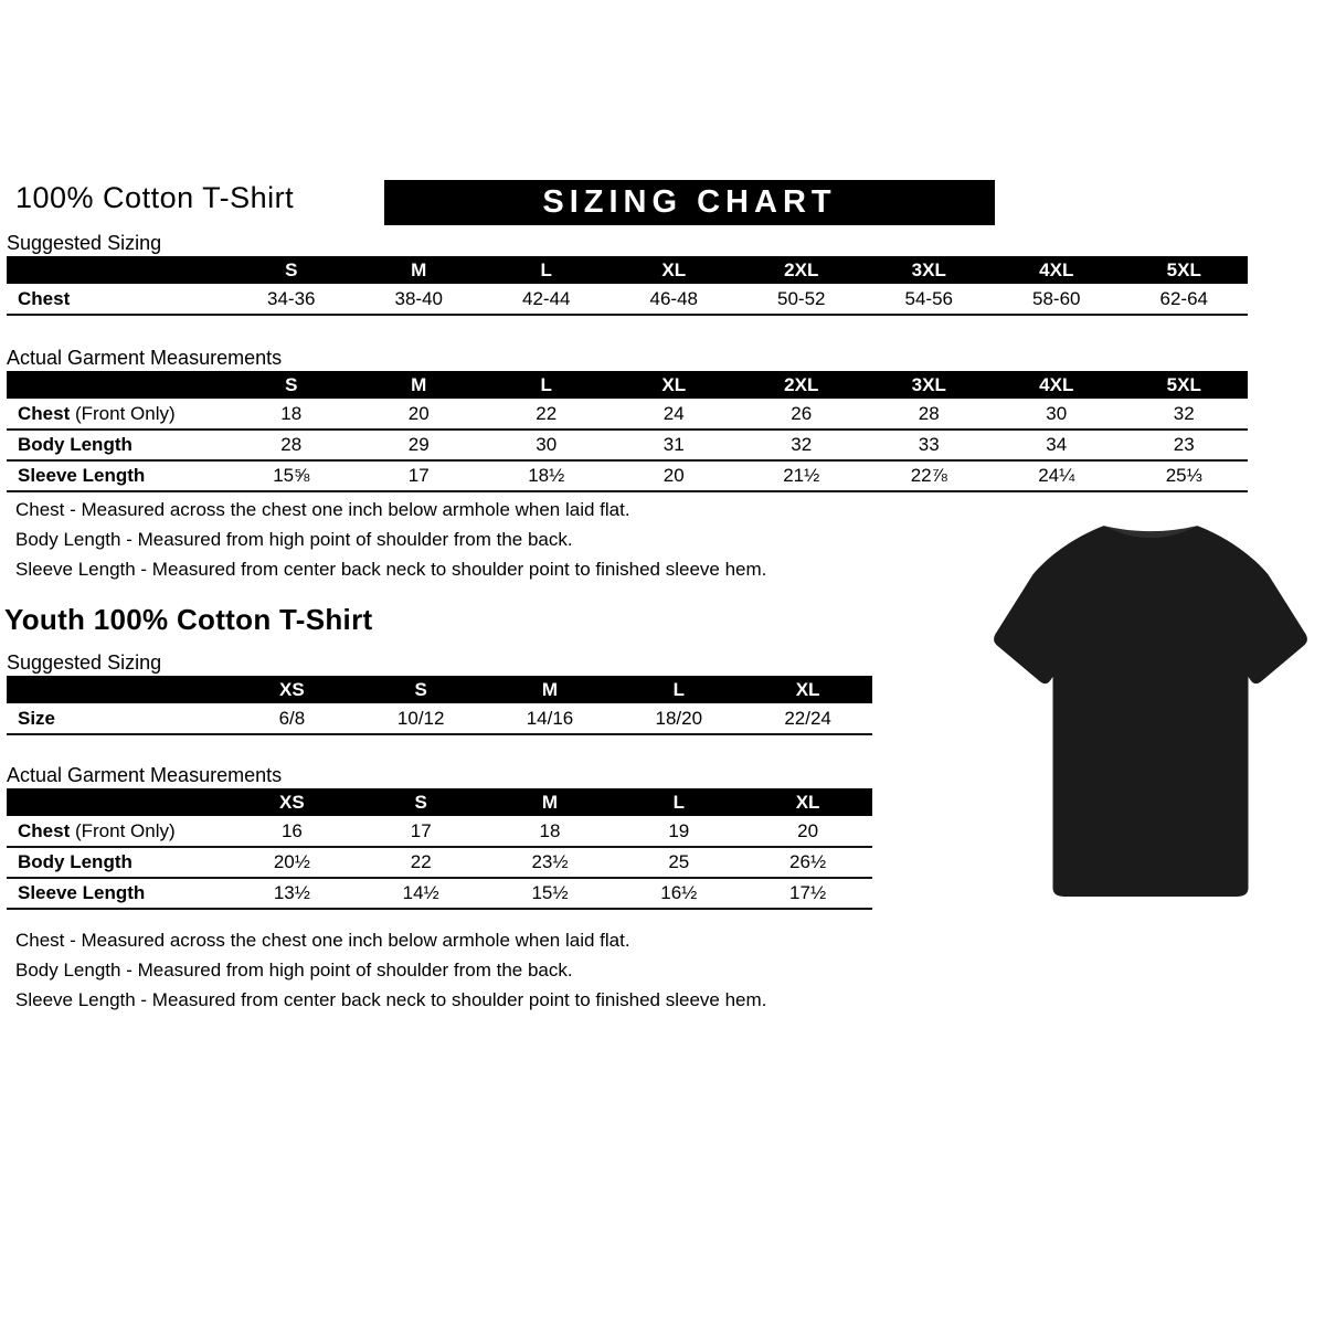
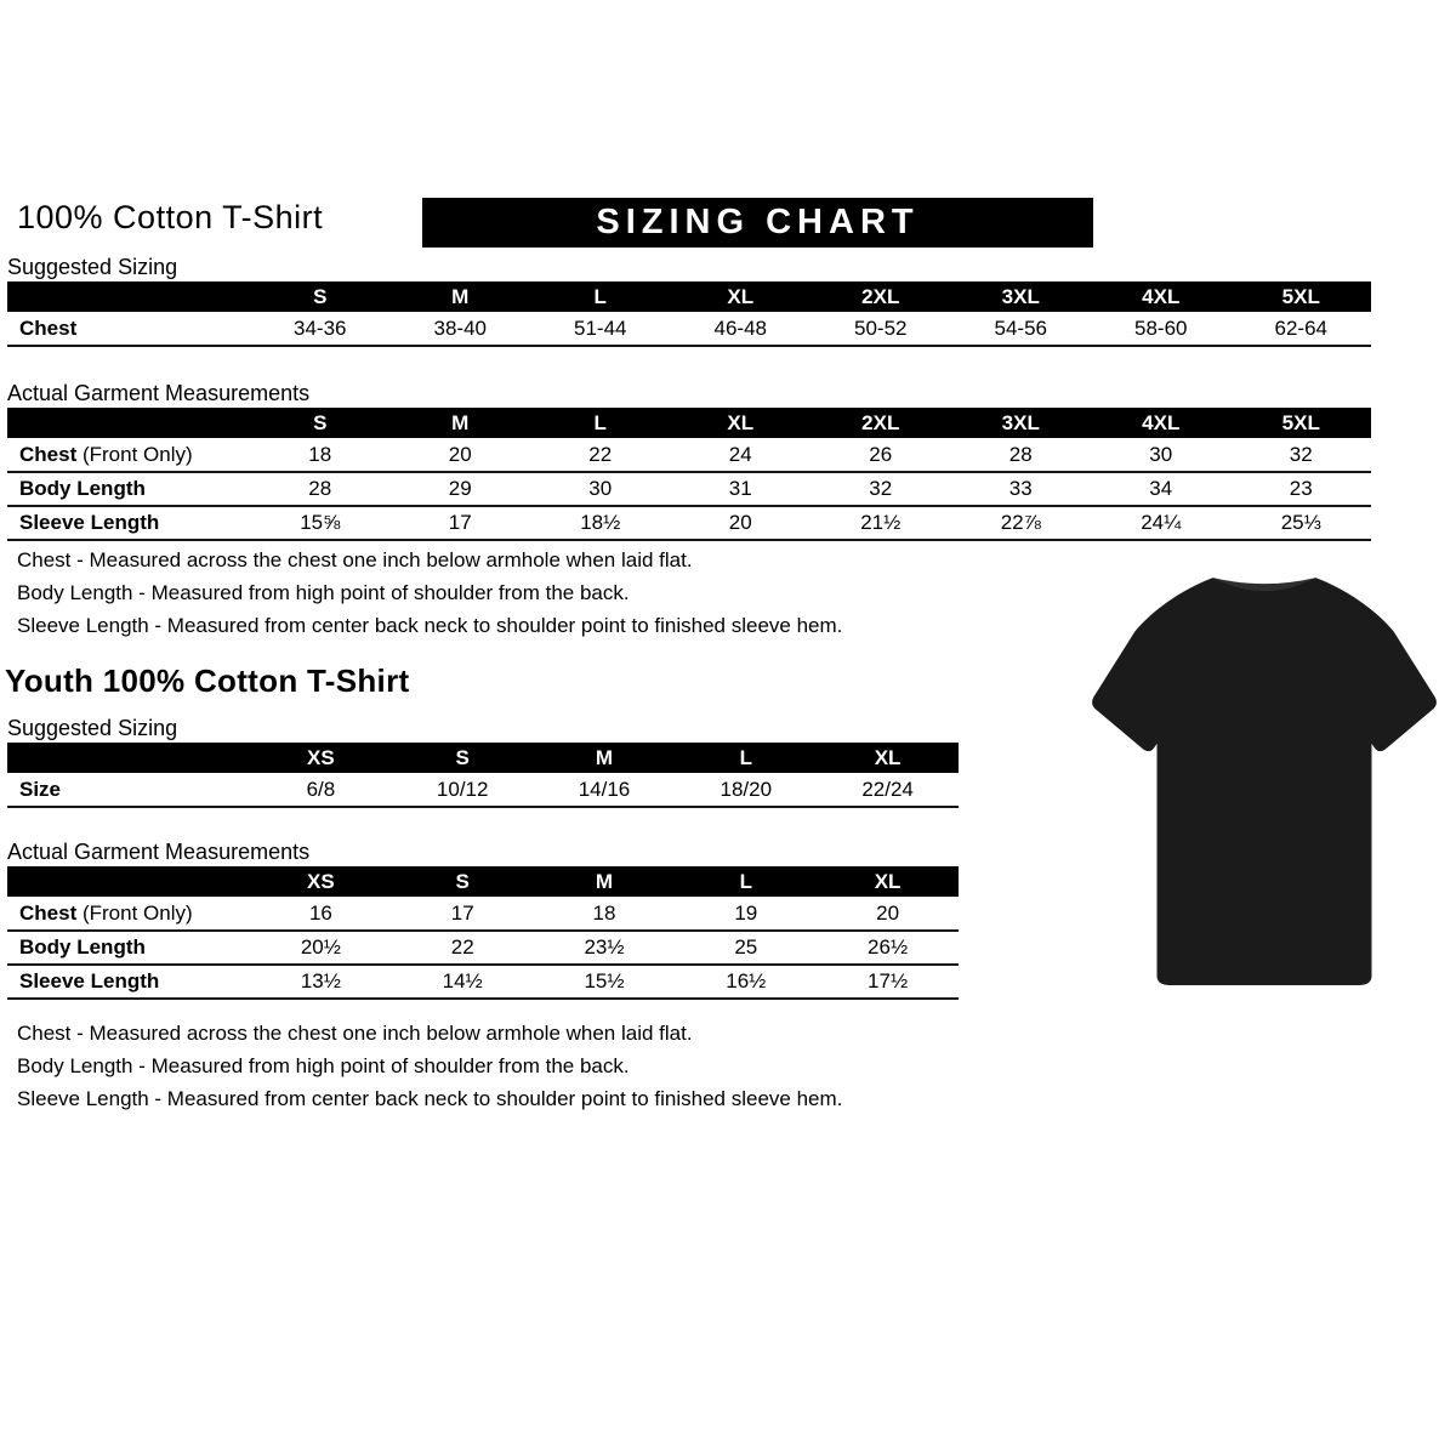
  100% Cotton T-Shirt
  SIZING CHART
  Suggested Sizing
  	S	M	L	XL	2XL	3XL	4XL	5XL
- Chest	34-36	38-40	42-44	46-48	50-52	54-56	58-60	62-64
+ Chest	34-36	38-40	51-44	46-48	50-52	54-56	58-60	62-64
  Actual Garment Measurements
  	S	M	L	XL	2XL	3XL	4XL	5XL
  Chest (Front Only)	18	20	22	24	26	28	30	32
  Body Length	28	29	30	31	32	33	34	23
  Sleeve Length	15⅝	17	18½	20	21½	22⅞	24¼	25⅓
  Chest - Measured across the chest one inch below armhole when laid flat.
  Body Length - Measured from high point of shoulder from the back.
  Sleeve Length - Measured from center back neck to shoulder point to finished sleeve hem.
  Youth 100% Cotton T-Shirt
  Suggested Sizing
  	XS	S	M	L	XL
  Size	6/8	10/12	14/16	18/20	22/24
  Actual Garment Measurements
  	XS	S	M	L	XL
  Chest (Front Only)	16	17	18	19	20
  Body Length	20½	22	23½	25	26½
  Sleeve Length	13½	14½	15½	16½	17½
  Chest - Measured across the chest one inch below armhole when laid flat.
  Body Length - Measured from high point of shoulder from the back.
  Sleeve Length - Measured from center back neck to shoulder point to finished sleeve hem.
